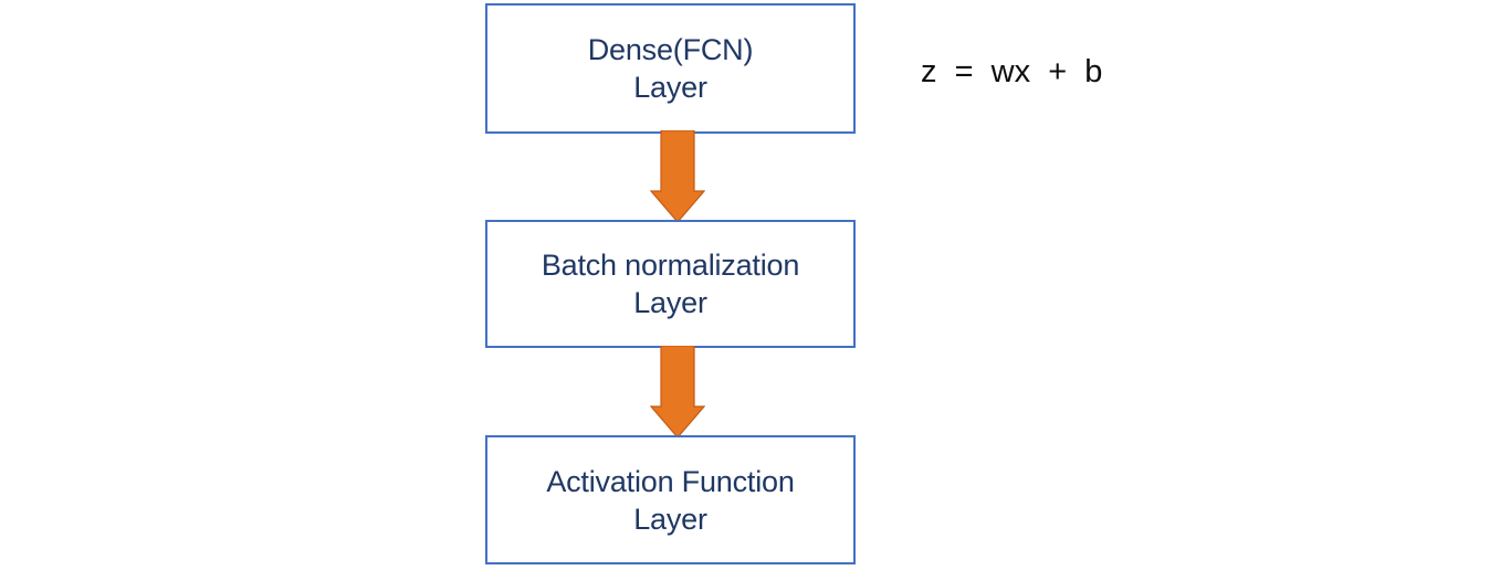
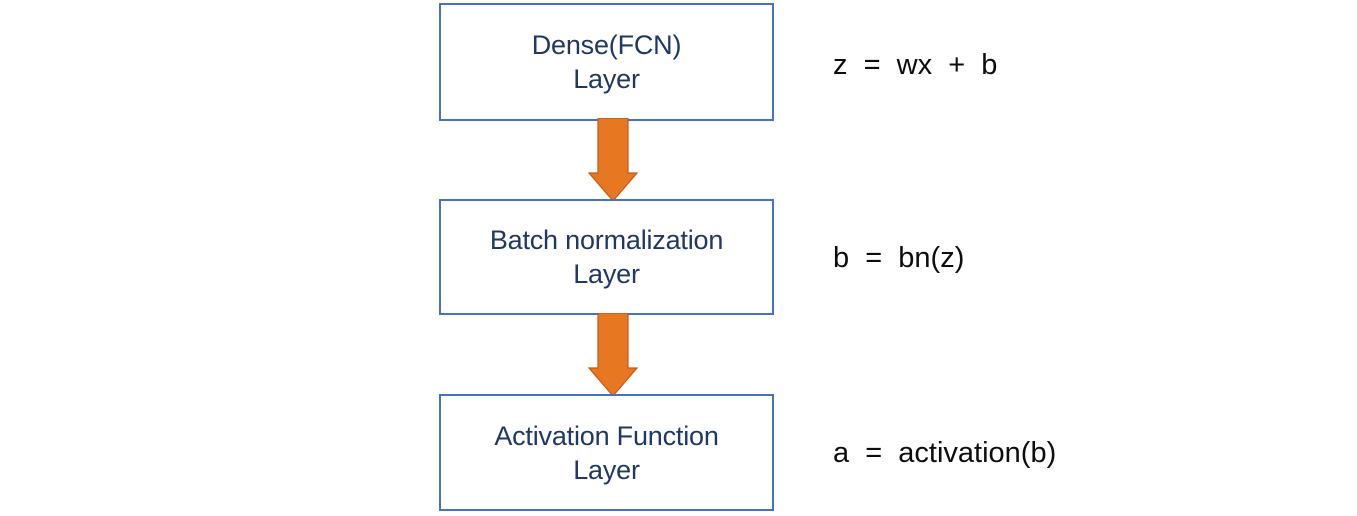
  Dense(FCN)
  Layer
  Batch normalization
  Layer
  Activation Function
  Layer
  z = wx + b
+ b = bn(z)
+ a = activation(b)
